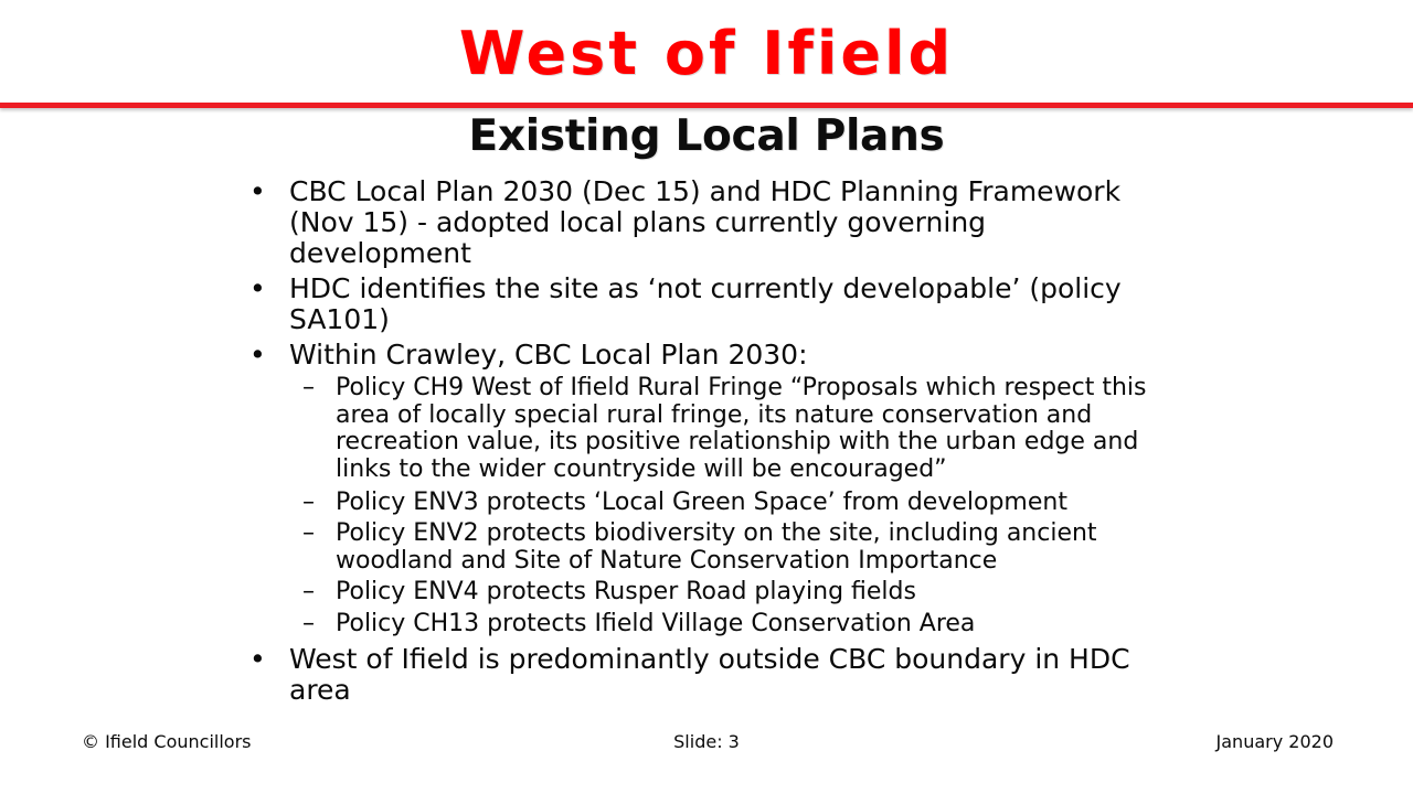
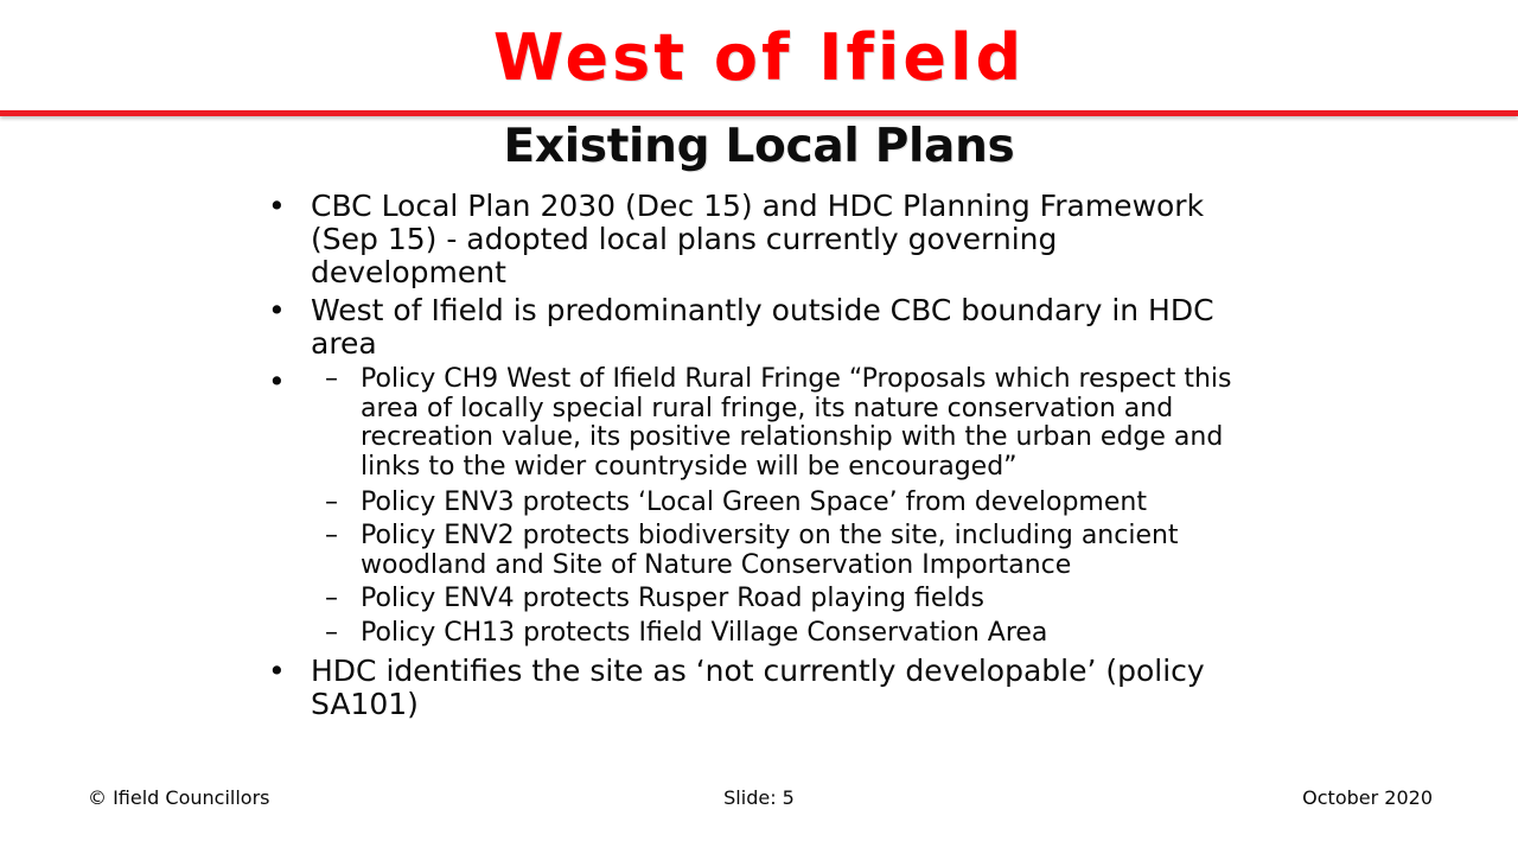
  West of Ifield
  Existing Local Plans
  •
- CBC Local Plan 2030 (Dec 15) and HDC Planning Framework (Nov 15) - adopted local plans currently governing development
+ CBC Local Plan 2030 (Dec 15) and HDC Planning Framework (Sep 15) - adopted local plans currently governing development
  •
- HDC identifies the site as ‘not currently developable’ (policy SA101)
+ West of Ifield is predominantly outside CBC boundary in HDC area
  •
- Within Crawley, CBC Local Plan 2030:
  –
  Policy CH9 West of Ifield Rural Fringe “Proposals which respect this area of locally special rural fringe, its nature conservation and recreation value, its positive relationship with the urban edge and links to the wider countryside will be encouraged”
  –
  Policy ENV3 protects ‘Local Green Space’ from development
  –
  Policy ENV2 protects biodiversity on the site, including ancient woodland and Site of Nature Conservation Importance
  –
  Policy ENV4 protects Rusper Road playing fields
  –
  Policy CH13 protects Ifield Village Conservation Area
  •
- West of Ifield is predominantly outside CBC boundary in HDC area
+ HDC identifies the site as ‘not currently developable’ (policy SA101)
  © Ifield Councillors
- Slide: 3
+ Slide: 5
- January 2020
+ October 2020
